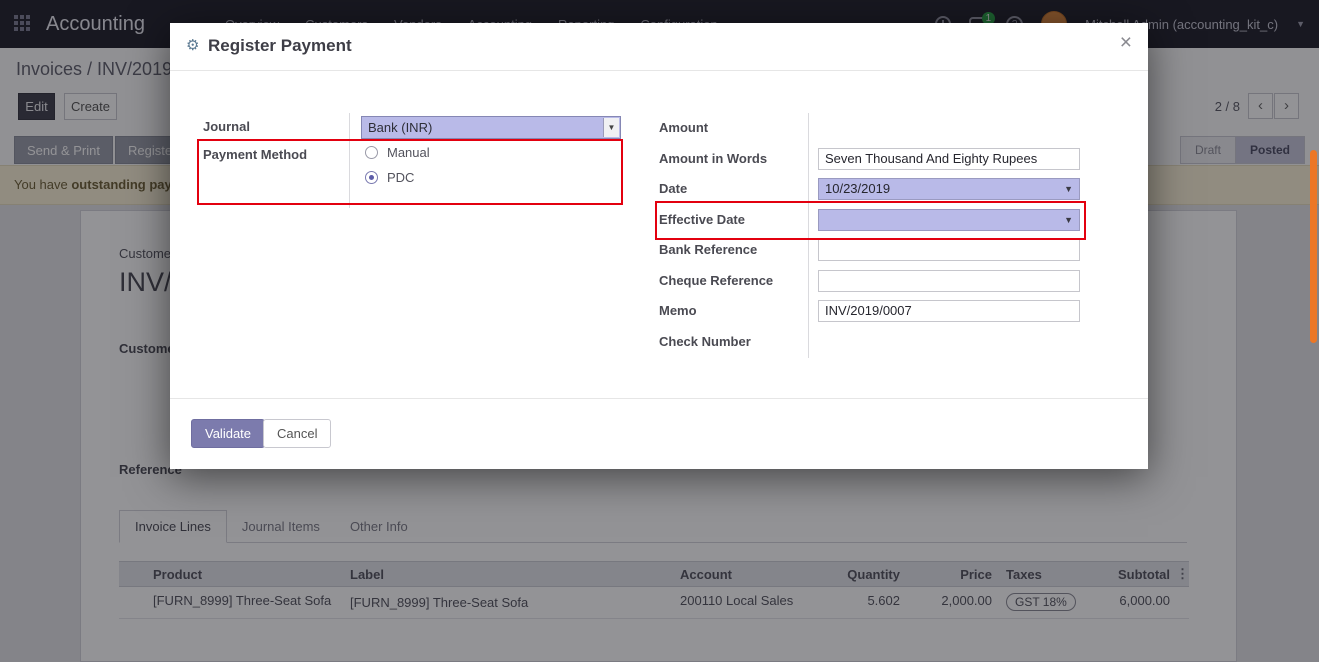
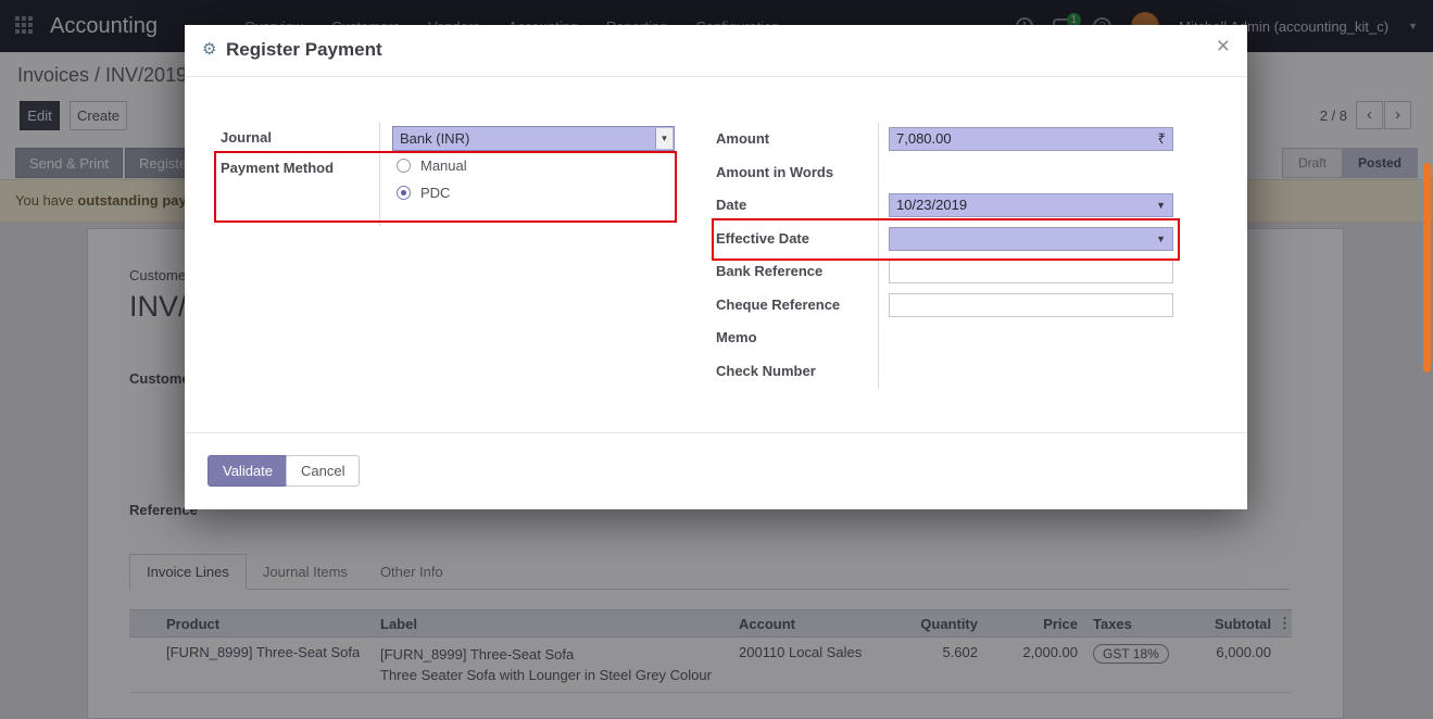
  Accounting
  1
  ▼
  Invoices / INV/2019
  Edit
  Create
  2 / 8
  ‹
  ›
  Send & Print
  Draft
  Posted
  You have outstanding pay
  Custom
  Reference
  Invoice Lines
  Journal Items
  Other Info
  Product
  Label
  Account
  Quantity
  Price
  Taxes
  Subtotal
  ⋮
  [FURN_8999] Three-Seat Sofa
  [FURN_8999] Three-Seat Sofa
+ Three Seater Sofa with Lounger in Steel Grey Colour
  200110 Local Sales
  5.602
  2,000.00
  GST 18%
  6,000.00
  ⚙
  Register Payment
  ×
  Journal
  Bank (INR)
  ▼
  Payment Method
  Manual
  PDC
  Amount
+ ₹
+ 7,080.00
  Amount in Words
- Seven Thousand And Eighty Rupees
  Date
  ▼
  10/23/2019
  Effective Date
  ▼
  Bank Reference
  Cheque Reference
  Memo
- INV/2019/0007
  Check Number
  Validate
  Cancel
